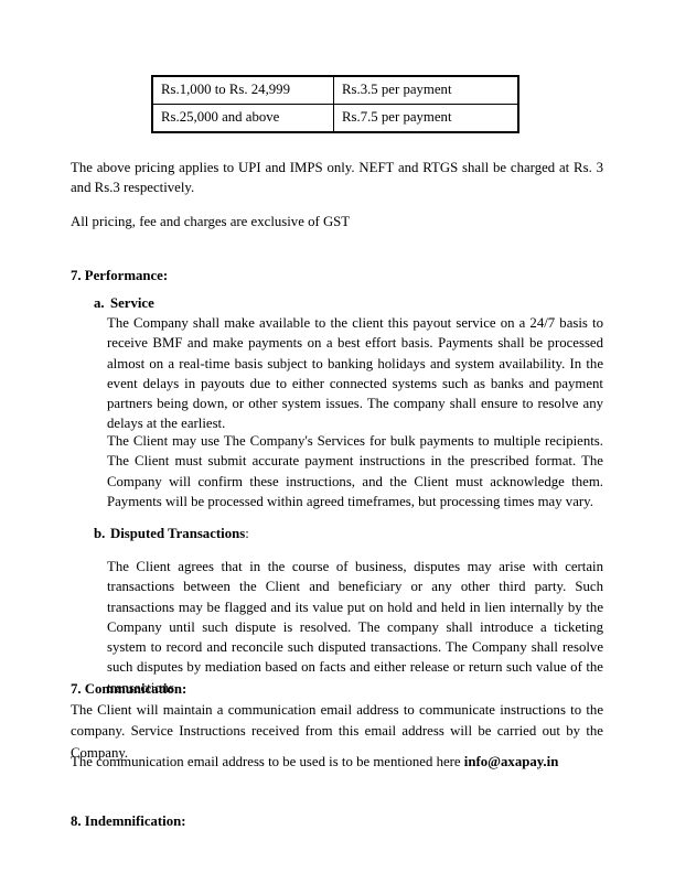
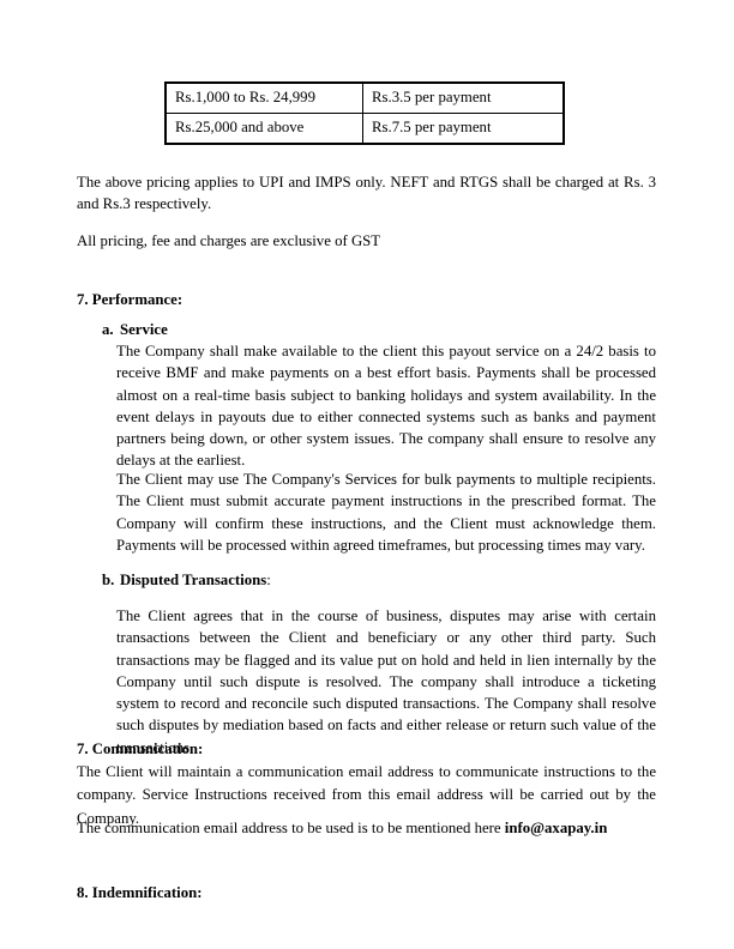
  Rs.1,000 to Rs. 24,999	Rs.3.5 per payment
  Rs.25,000 and above	Rs.7.5 per payment
  The above pricing applies to UPI and IMPS only. NEFT and RTGS shall be charged at Rs. 3 and Rs.3 respectively.
  All pricing, fee and charges are exclusive of GST
  7. Performance:
  a. Service
- The Company shall make available to the client this payout service on a 24/7 basis to receive BMF and make payments on a best effort basis. Payments shall be processed almost on a real-time basis subject to banking holidays and system availability. In the event delays in payouts due to either connected systems such as banks and payment partners being down, or other system issues. The company shall ensure to resolve any delays at the earliest.
+ The Company shall make available to the client this payout service on a 24/2 basis to receive BMF and make payments on a best effort basis. Payments shall be processed almost on a real-time basis subject to banking holidays and system availability. In the event delays in payouts due to either connected systems such as banks and payment partners being down, or other system issues. The company shall ensure to resolve any delays at the earliest.
  The Client may use The Company's Services for bulk payments to multiple recipients. The Client must submit accurate payment instructions in the prescribed format. The Company will confirm these instructions, and the Client must acknowledge them. Payments will be processed within agreed timeframes, but processing times may vary.
  b. Disputed Transactions:
  The Client agrees that in the course of business, disputes may arise with certain transactions between the Client and beneficiary or any other third party. Such transactions may be flagged and its value put on hold and held in lien internally by the Company until such dispute is resolved. The company shall introduce a ticketing system to record and reconcile such disputed transactions. The Company shall resolve such disputes by mediation based on facts and either release or return such value of the transactions.
  7. Communication:
  The Client will maintain a communication email address to communicate instructions to the company. Service Instructions received from this email address will be carried out by the Company.
  The communication email address to be used is to be mentioned here info@axapay.in
  8. Indemnification:
